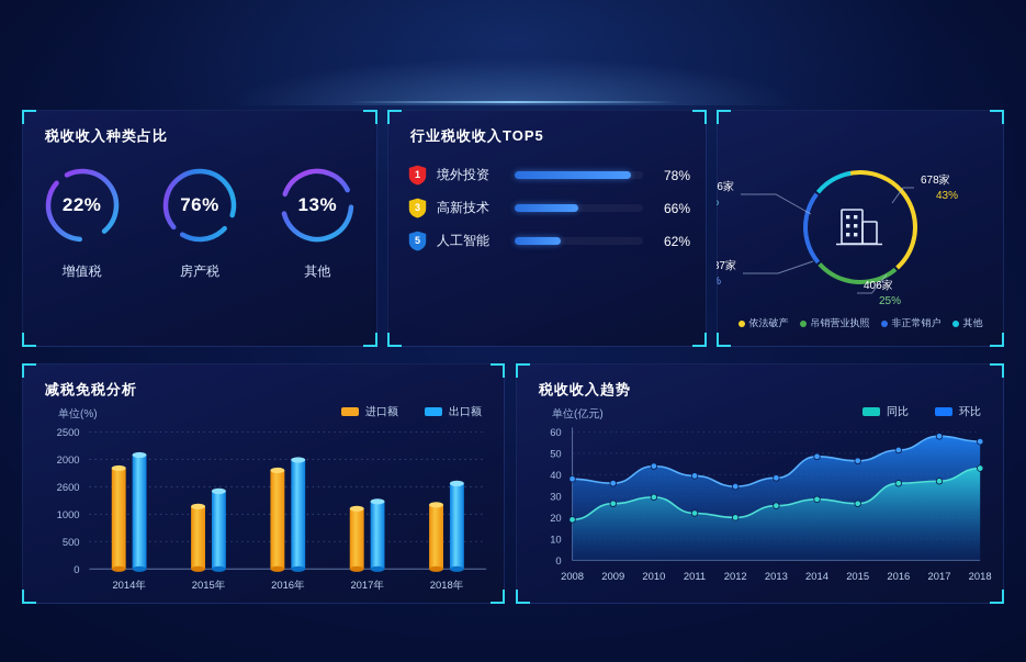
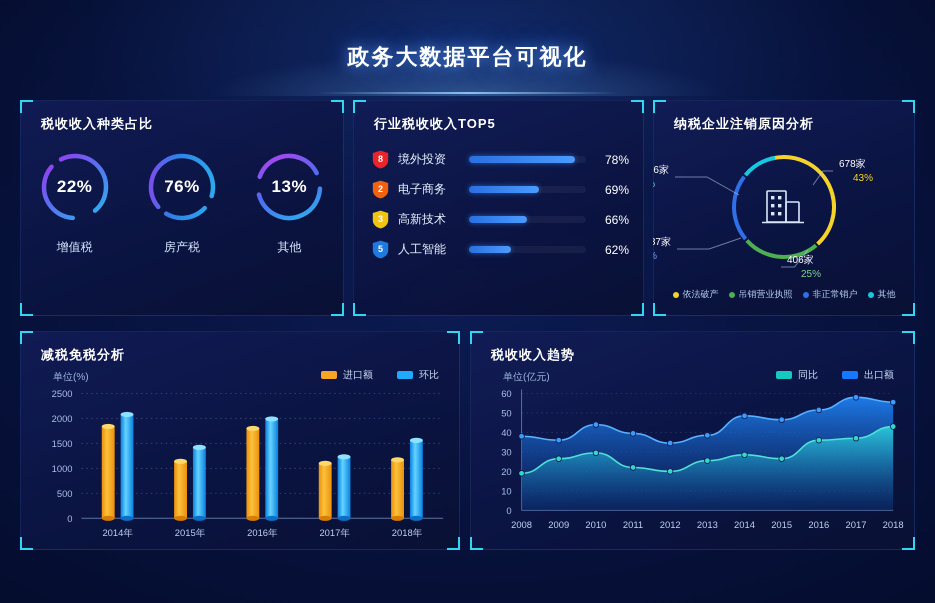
+ 政务大数据平台可视化
  税收收入种类占比
  22%
  增值税
  76%
  房产税
  13%
  其他
  行业税收收入TOP5
- 1
+ 8
  境外投资
  78%
+ 2
+ 电子商务
+ 69%
  3
  高新技术
  66%
  5
  人工智能
  62%
+ 纳税企业注销原因分析
  678家
  43%
  406家
  25%
  87家
  依法破产
  吊销营业执照
  非正常销户
  其他
  减税免税分析
  单位(%)
  进口额
- 出口额
+ 环比
  0
  500
  1000
- 2600
+ 1500
  2000
  2500
  2014年
  2015年
  2016年
  2017年
  2018年
  税收收入趋势
  单位(亿元)
  同比
- 环比
+ 出口额
  0
  10
  20
  30
  40
  50
  60
  2008
  2009
  2010
  2011
  2012
  2013
  2014
  2015
  2016
  2017
  2018
